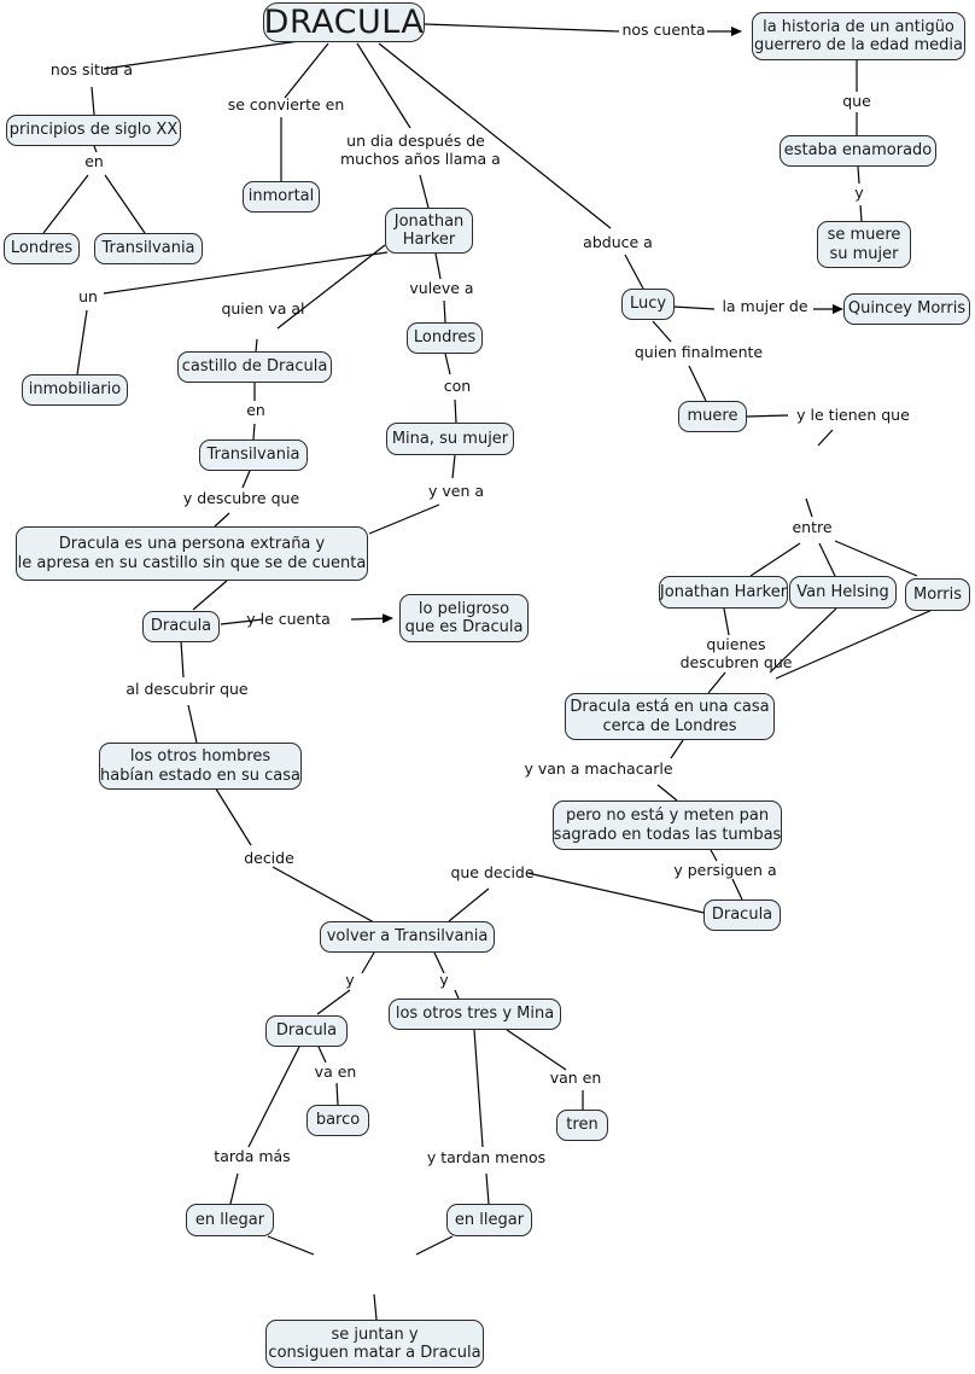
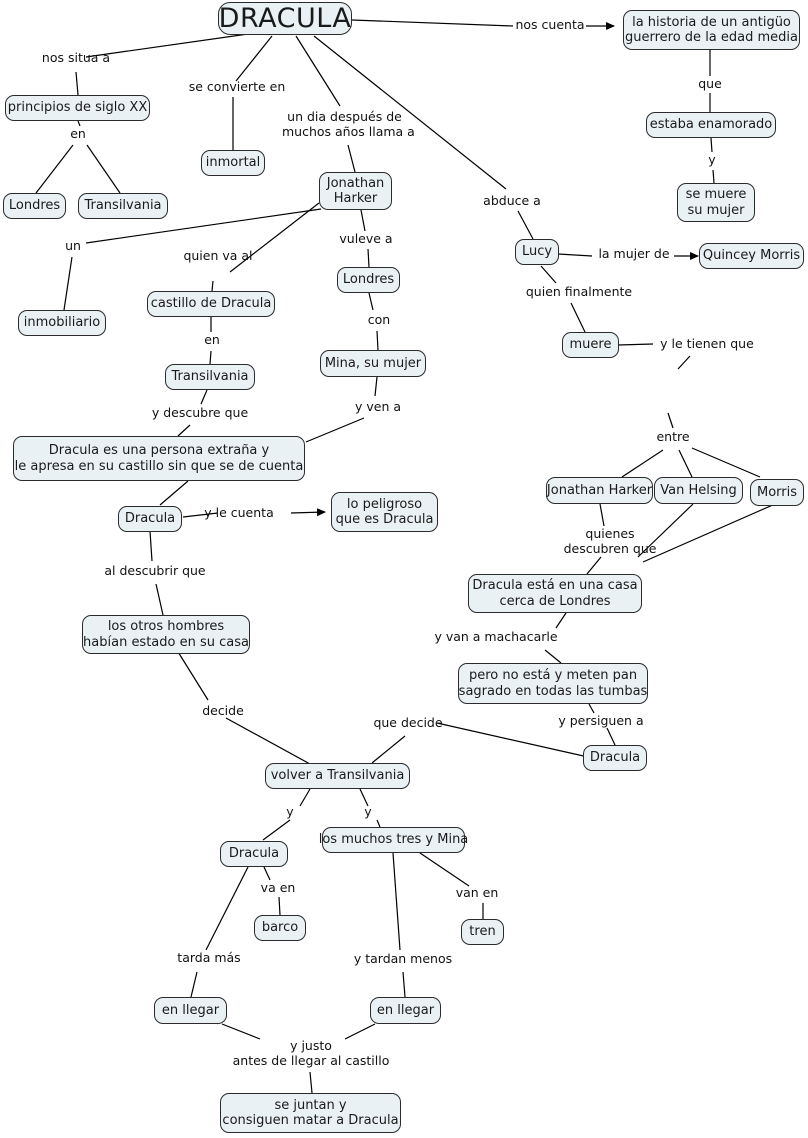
  DRACULA
  la historia de un antigüo
  guerrero de la edad media
  principios de siglo XX
  estaba enamorado
  inmortal
  se muere
  su mujer
  Londres
  Transilvania
  Jonathan
  Harker
  Lucy
  Quincey Morris
  inmobiliario
  castillo de Dracula
  Londres
  Mina, su mujer
  Transilvania
  muere
  Dracula es una persona extraña y
  le apresa en su castillo sin que se de cuenta
  Jonathan Harker
  Van Helsing
  Morris
  Dracula
  lo peligroso
  que es Dracula
  Dracula está en una casa
  cerca de Londres
  los otros hombres
  habían estado en su casa
  pero no está y meten pan
  sagrado en todas las tumbas
  Dracula
  volver a Transilvania
- los otros tres y Mina
+ los muchos tres y Mina
  Dracula
  barco
  tren
  en llegar
  en llegar
  se juntan y
  consiguen matar a Dracula
  nos cuenta
  nos situa a
  se convierte en
  un dia después de
  muchos años llama a
  que
  y
  en
  abduce a
  la mujer de
  vuleve a
  quien va al
  un
  quien finalmente
  con
  en
  y le tienen que
  y descubre que
  y ven a
  entre
  y le cuenta
  quienes
  descubren que
  al descubrir que
  y van a machacarle
  decide
  que decide
  y persiguen a
  y
  y
  va en
  van en
  tarda más
  y tardan menos
+ y justo
+ antes de llegar al castillo
